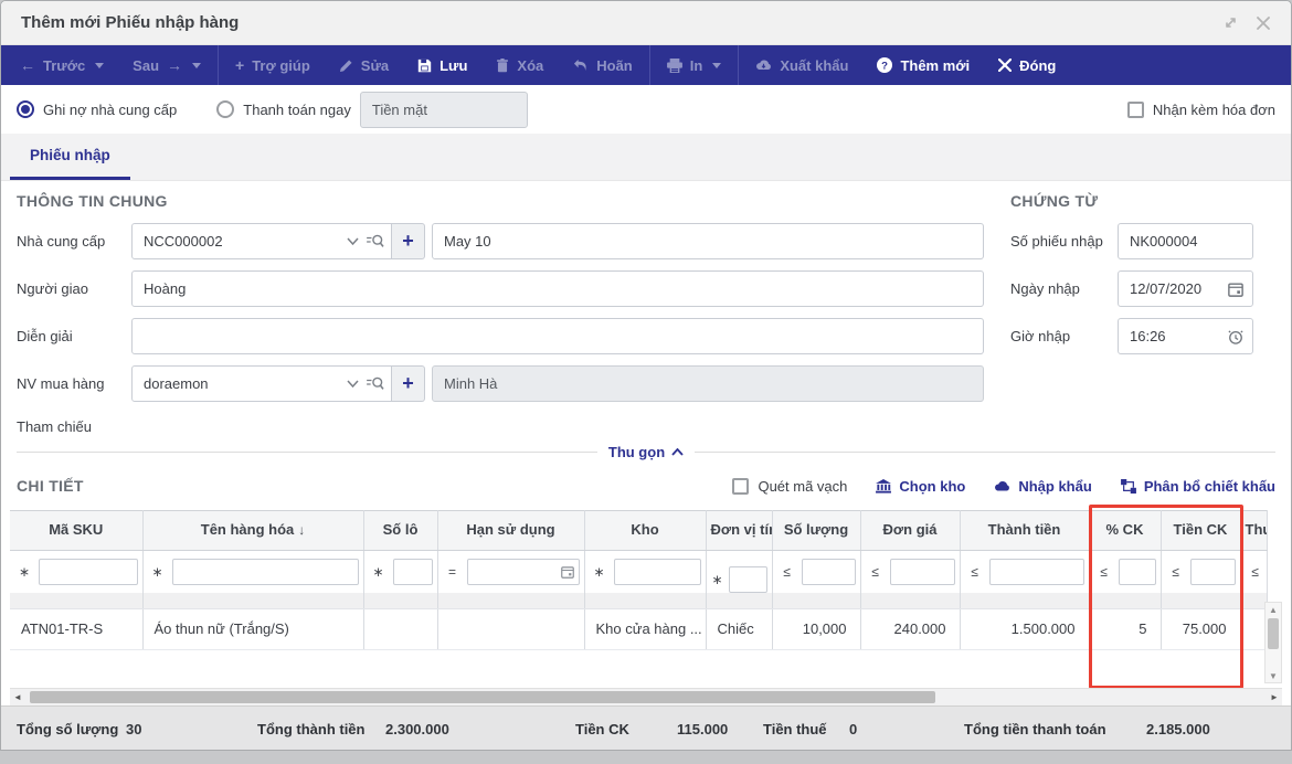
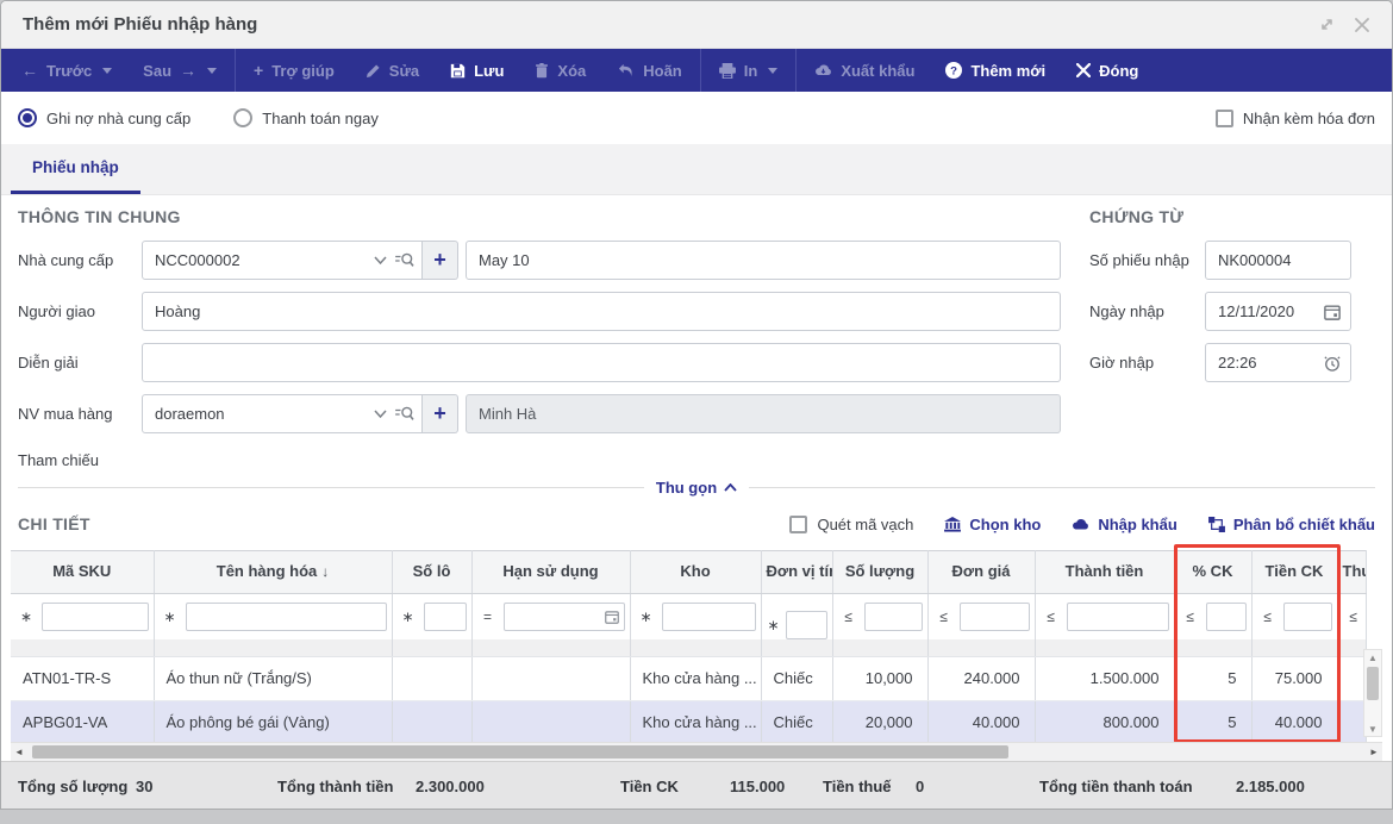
  Thêm mới Phiếu nhập hàng
  ←
  Trước
  Sau
  →
  +
  Trợ giúp
  Sửa
  Lưu
  Xóa
  Hoãn
  In
  Xuất khẩu
  ?
  Thêm mới
  Đóng
  Ghi nợ nhà cung cấp
  Thanh toán ngay
- Tiền mặt
  Nhận kèm hóa đơn
  Phiếu nhập
  THÔNG TIN CHUNG
  Nhà cung cấp
  NCC000002
  +
  May 10
  Người giao
  Hoàng
  Diễn giải
  NV mua hàng
  doraemon
  +
  Minh Hà
  Tham chiếu
  CHỨNG TỪ
  Số phiếu nhập
  NK000004
  Ngày nhập
- 12/07/2020
+ 12/11/2020
  Giờ nhập
- 16:26
+ 22:26
  Thu gọn
  CHI TIẾT
  Quét mã vạch
  Chọn kho
  Nhập khẩu
  Phân bổ chiết khấu
  Mã SKU	Tên hàng hóa ↓	Số lô	Hạn sử dụng	Kho	Đơn vị tí	Số lượng	Đơn giá	Thành tiền	% CK	Tiền CK	Th
  ∗	∗	∗	=	∗	∗	≤	≤	≤	≤	≤	≤
  ATN01-TR-S	Áo thun nữ (Trắng/S)			Kho cửa hàng ...	Chiếc	10,000	240.000	1.500.000	5	75.000
+ APBG01-VA	Áo phông bé gái (Vàng)			Kho cửa hàng ...	Chiếc	20,000	40.000	800.000	5	40.000
  ▲
  ▼
  ◄
  ►
  Tổng số lượng
  30
  Tổng thành tiền
  2.300.000
  Tiền CK
  115.000
  Tiền thuế
  0
  Tổng tiền thanh toán
  2.185.000
